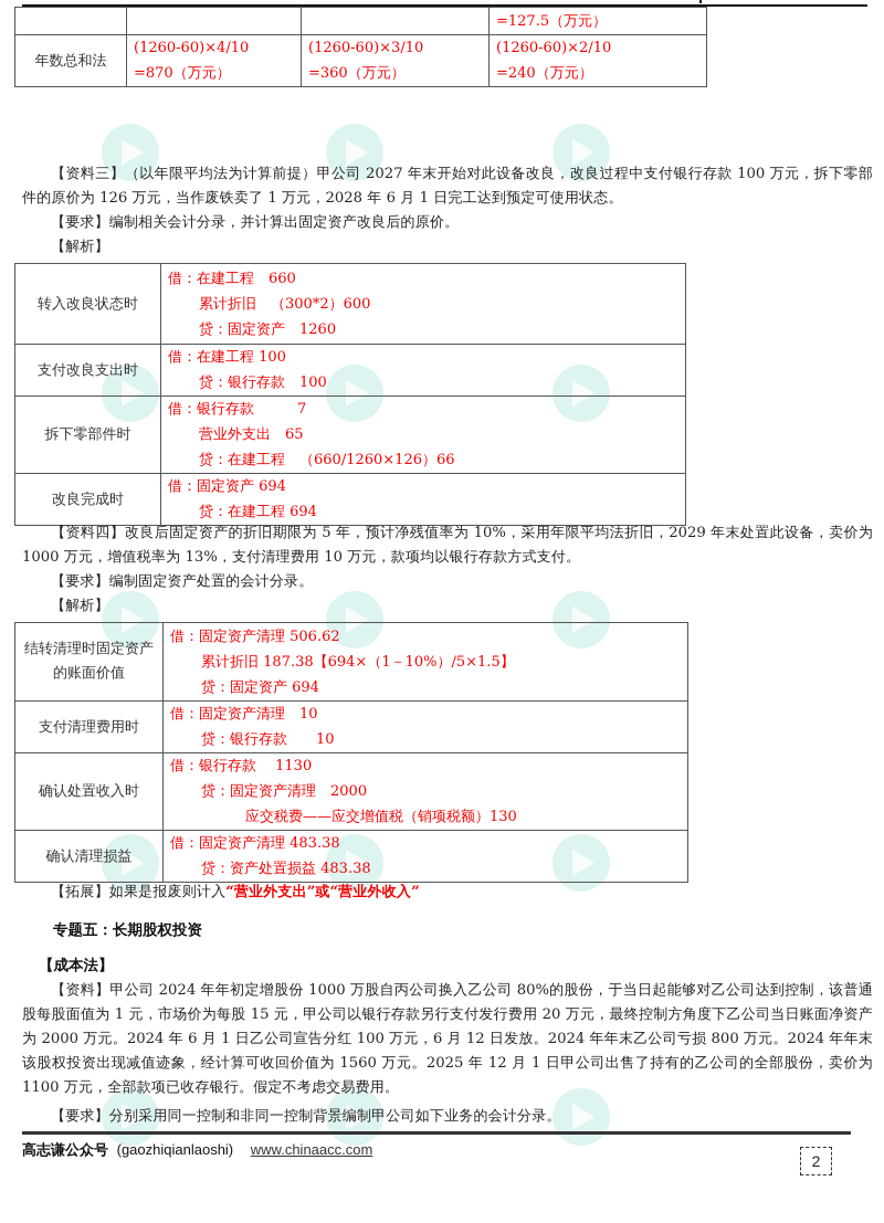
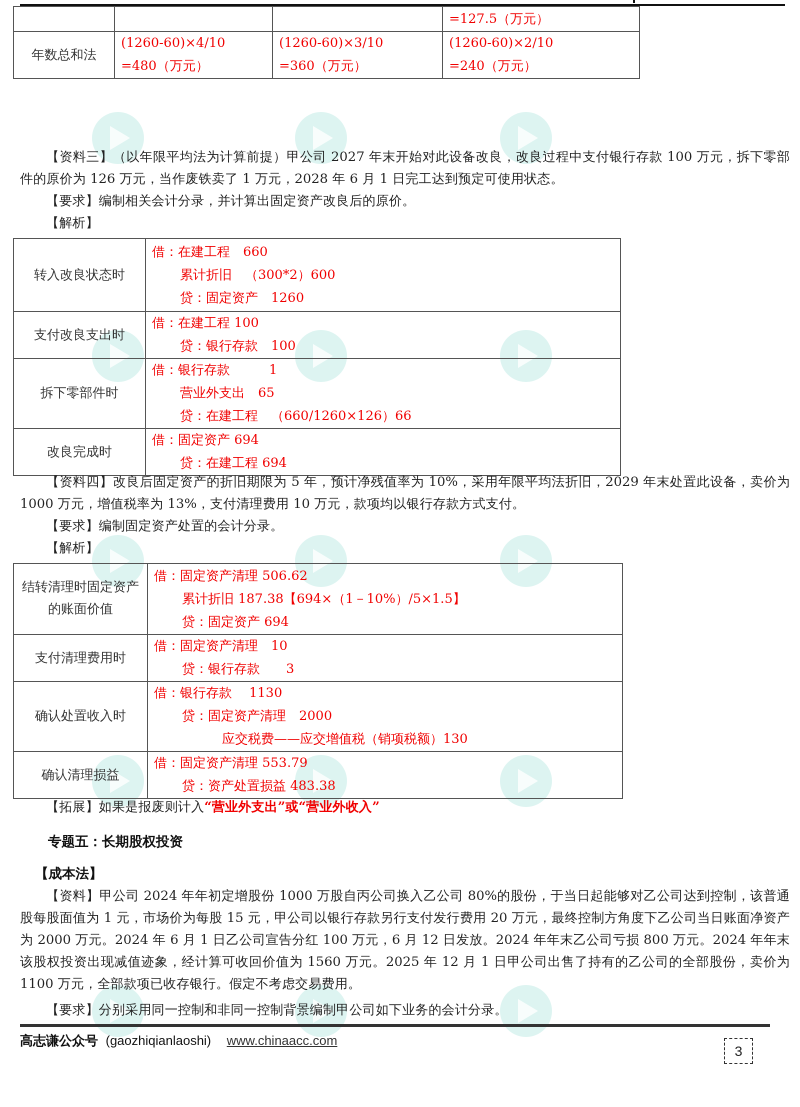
  			=127.5（万元）
- 年数总和法	(1260-60)×4/10 =870（万元）	(1260-60)×3/10 =360（万元）	(1260-60)×2/10 =240（万元）
+ 年数总和法	(1260-60)×4/10 =480（万元）	(1260-60)×3/10 =360（万元）	(1260-60)×2/10 =240（万元）
  【资料三】（以年限平均法为计算前提）甲公司 2027 年末开始对此设备改良，改良过程中支付银行存款 100 万元，拆下零部件的原价为 126 万元，当作废铁卖了 1 万元，2028 年 6 月 1 日完工达到预定可使用状态。
  【要求】编制相关会计分录，并计算出固定资产改良后的原价。
  【解析】
  转入改良状态时	借：在建工程 660 累计折旧 （300*2）600 贷：固定资产 1260
  支付改良支出时	借：在建工程 100 贷：银行存款 100
- 拆下零部件时	借：银行存款 7 营业外支出 65 贷：在建工程 （660/1260×126）66
+ 拆下零部件时	借：银行存款 1 营业外支出 65 贷：在建工程 （660/1260×126）66
  改良完成时	借：固定资产 694 贷：在建工程 694
  【资料四】改良后固定资产的折旧期限为 5 年，预计净残值率为 10%，采用年限平均法折旧，2029 年末处置此设备，卖价为 1000 万元，增值税率为 13%，支付清理费用 10 万元，款项均以银行存款方式支付。
  【要求】编制固定资产处置的会计分录。
  【解析】
  结转清理时固定资产的账面价值	借：固定资产清理 506.62 累计折旧 187.38【694×（1－10%）/5×1.5】 贷：固定资产 694
- 支付清理费用时	借：固定资产清理 10 贷：银行存款 10
+ 支付清理费用时	借：固定资产清理 10 贷：银行存款 3
  确认处置收入时	借：银行存款 1130 贷：固定资产清理 2000 应交税费——应交增值税（销项税额）130
- 确认清理损益	借：固定资产清理 483.38 贷：资产处置损益 483.38
+ 确认清理损益	借：固定资产清理 553.79 贷：资产处置损益 483.38
  【拓展】如果是报废则计入“营业外支出”或“营业外收入”
  专题五：长期股权投资
  【成本法】
  【资料】甲公司 2024 年年初定增股份 1000 万股自丙公司换入乙公司 80%的股份，于当日起能够对乙公司达到控制，该普通股每股面值为 1 元，市场价为每股 15 元，甲公司以银行存款另行支付发行费用 20 万元，最终控制方角度下乙公司当日账面净资产为 2000 万元。2024 年 6 月 1 日乙公司宣告分红 100 万元，6 月 12 日发放。2024 年年末乙公司亏损 800 万元。2024 年年末该股权投资出现减值迹象，经计算可收回价值为 1560 万元。2025 年 12 月 1 日甲公司出售了持有的乙公司的全部股份，卖价为 1100 万元，全部款项已收存银行。假定不考虑交易费用。
  【要求】分别采用同一控制和非同一控制背景编制甲公司如下业务的会计分录。
  高志谦公众号 (gaozhiqianlaoshi) www.chinaacc.com
- 2
+ 3
